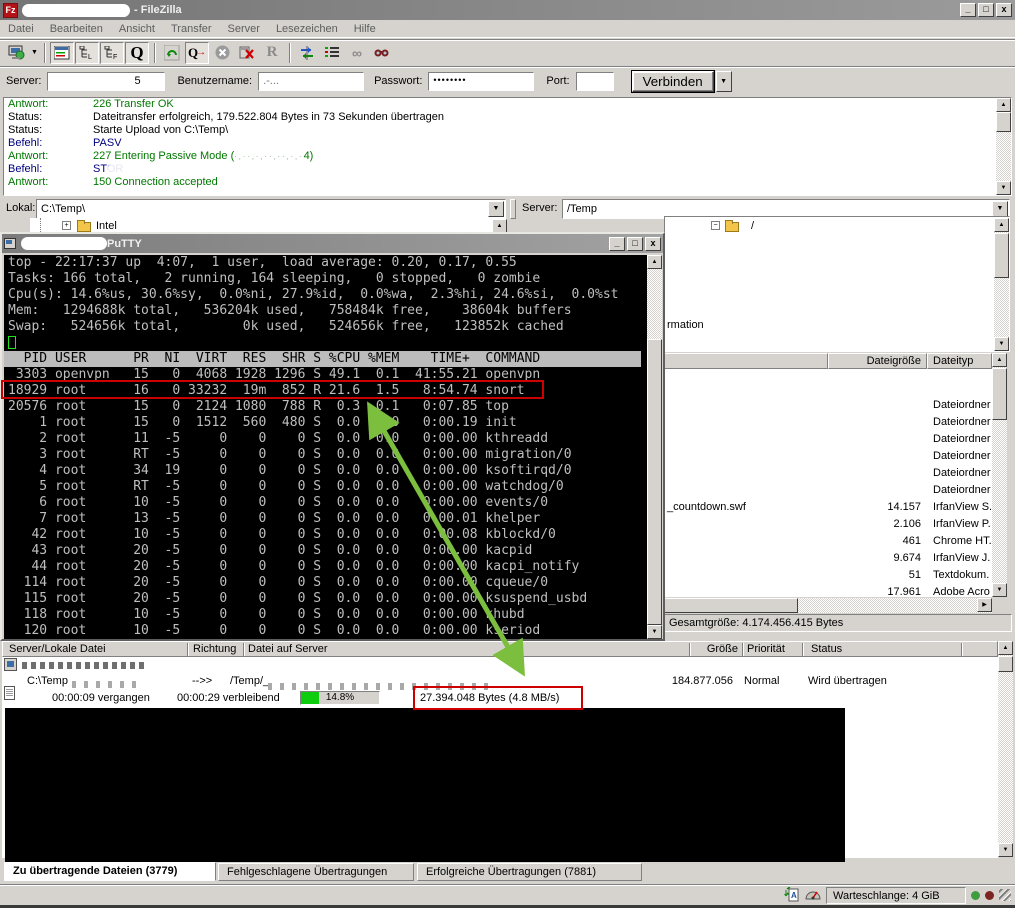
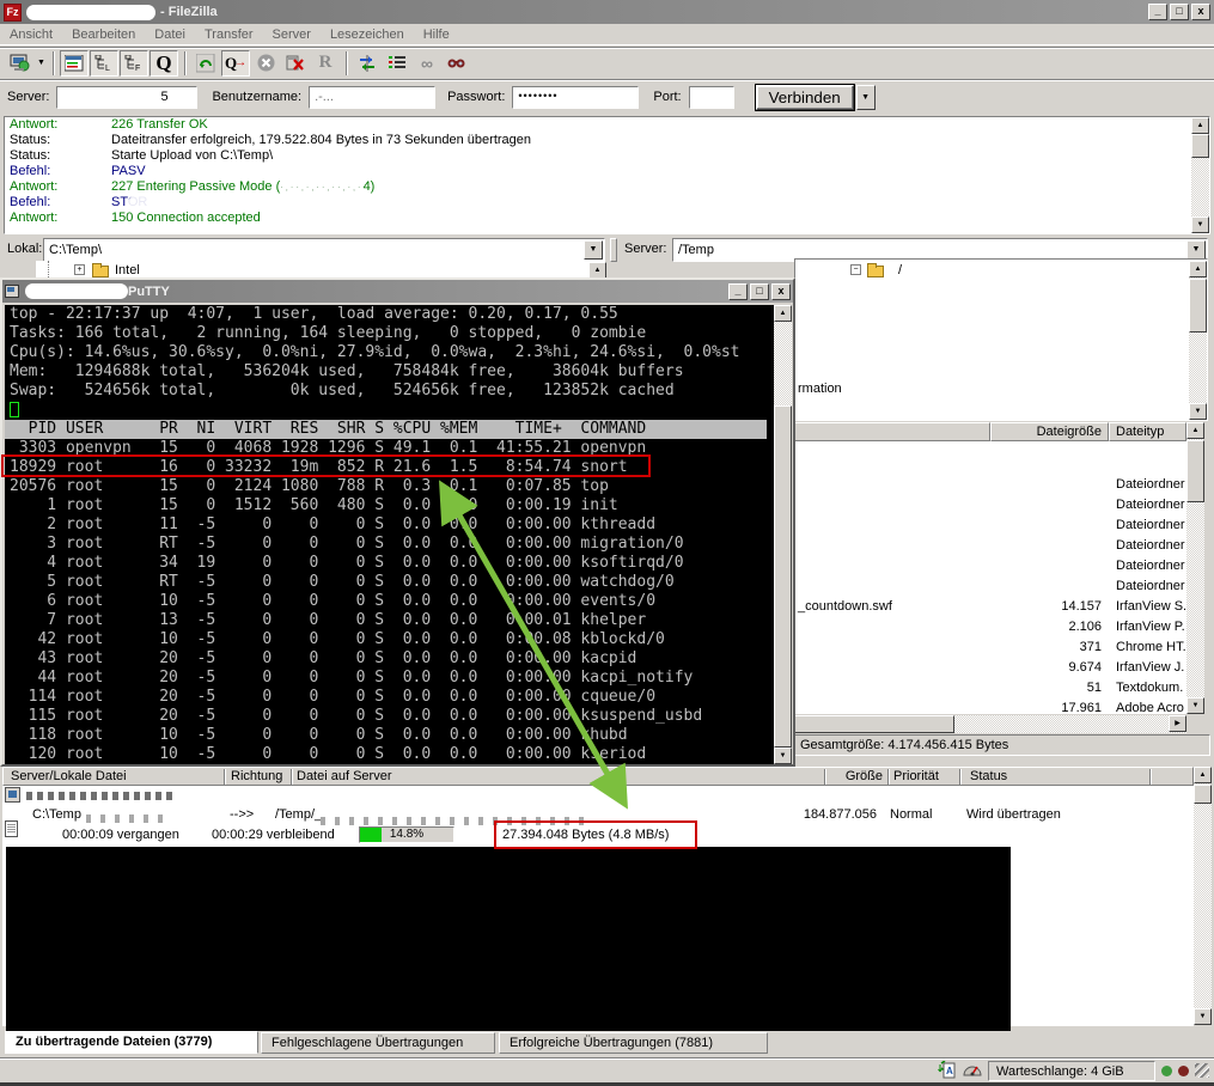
  Fz
  - FileZilla
  _
  □
  x
- Datei
+ Ansicht
  Bearbeiten
- Ansicht
+ Datei
  Transfer
  Server
  Lesezeichen
  Hilfe
  Q
  Q
  →
  R
  ∞
  Server:
  5
  Benutzername:
  .-...
  Passwort:
  ••••••••
  Port:
  Verbinden
  Antwort:
  226 Transfer OK
  Status:
  Dateitransfer erfolgreich, 179.522.804 Bytes in 73 Sekunden übertragen
  Status:
  Starte Upload von C:\Temp\
  Befehl:
  PASV
  Antwort:
  227 Entering Passive Mode (·‚··‚·‚··‚··‚·‚·4)
  Befehl:
  Antwort:
  150 Connection accepted
  Lokal:
  C:\Temp\
  Server:
  /Temp
  Intel
  /
  rmation
  Dateigröße
  Dateityp
  Dateiordner
  Dateiordner
  Dateiordner
  Dateiordner
  Dateiordner
  Dateiordner
  _countdown.swf
  14.157
  IrfanView S.
  2.106
  IrfanView P.
- 461
+ 371
  Chrome HT.
  9.674
  IrfanView J.
  51
  Textdokum.
  17.961
  Adobe Acro
  Gesamtgröße: 4.174.456.415 Bytes
  Server/Lokale Datei
  Richtung
  Datei auf Server
  Größe
  Priorität
  Status
  C:\Temp
  -->>
  /Temp/_
  184.877.056
  Normal
  Wird übertragen
  00:00:09 vergangen
  00:00:29 verbleibend
  14.8%
  27.394.048 Bytes (4.8 MB/s)
  Zu übertragende Dateien (3779)
  Fehlgeschlagene Übertragungen
  Erfolgreiche Übertragungen (7881)
  A
  Warteschlange: 4 GiB
  PuTTY
  _
  □
  x
  top - 22:17:37 up 4:07, 1 user, load average: 0.20, 0.17, 0.55
  Tasks: 166 total, 2 running, 164 sleeping, 0 stopped, 0 zombie
  Cpu(s): 14.6%us, 30.6%sy, 0.0%ni, 27.9%id, 0.0%wa, 2.3%hi, 24.6%si, 0.0%st
  Mem: 1294688k total, 536204k used, 758484k free, 38604k buffers
  Swap: 524656k total, 0k used, 524656k free, 123852k cached
  PID USER PR NI VIRT RES SHR S %CPU %MEM TIME+ COMMAND
  3303 openvpn 15 0 4068 1928 1296 S 49.1 0.1 41:55.21 openvpn
  18929 root 16 0 33232 19m 852 R 21.6 1.5 8:54.74 snort
  20576 root 15 0 2124 1080 788 R 0.3 0.1 0:07.85 top
  1 root 15 0 1512 560 480 S 0.0.0 0:00.19 init
  2 root 11 -5 0 0 0 S 0.0 00 0:00.00 kthreadd
  3 root RT -5 0 0 0 S 0.0 0. 0:00.00 migration/0
  4 root 34 19 0 0 0 S 0.0 0.0 0:00.00 ksoftirqd/0
  5 root RT -5 0 0 0 S 0.0 0.0 0:00.00 watchdog/0
  6 root 10 -5 0 0 0 S 0.0 0.0:00.00 events/0
  7 root 13 -5 0 0 0 S 0.0 0.0 000.01 khelper
  42 root 10 -5 0 0 0 S 0.0 0.0 0:0.08 kblockd/0
  43 root 20 -5 0 0 0 S 0.0 0.0 0:0.00 kacpid
  44 root 20 -5 0 0 0 S 0.0 0.0 0:00.00 kacpi_notify
  114 root 20 -5 0 0 0 S 0.0 0.0 0:00.0 cqueue/0
  115 root 20 -5 0 0 0 S 0.0 0.0 0:00.00 ksuspend_usbd
  118 root 10 -5 0 0 0 S 0.0 0.0 0:00.00hubd
  120 root 10 -5 0 0 0 S 0.0 0.0 0:00.00 keriod
